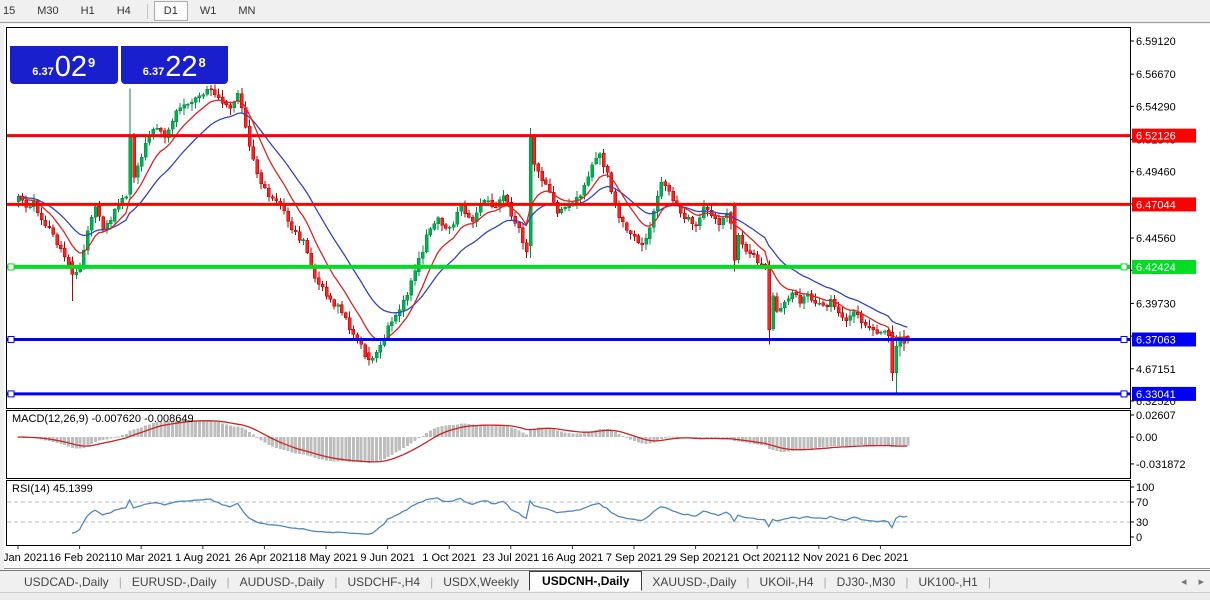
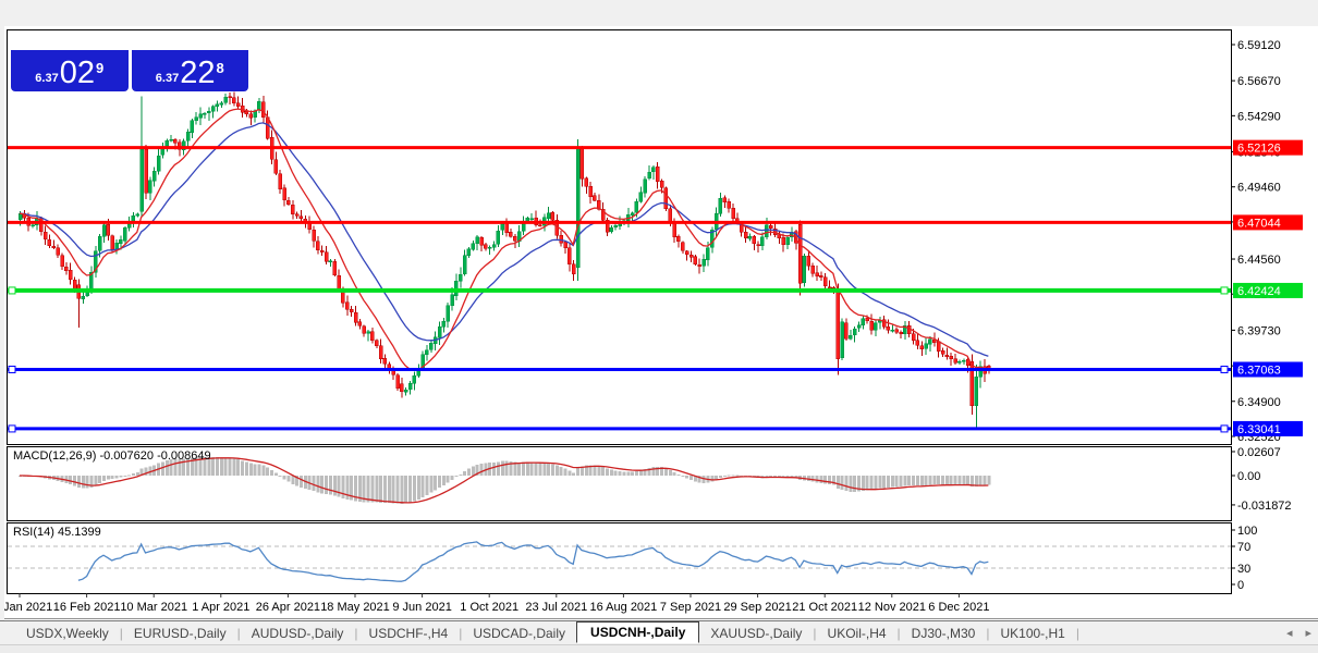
- 15
- M30
- H1
- H4
- D1
- W1
- MN
  6.59120
  6.56670
  6.54290
  6.49460
  6.44560
  6.39730
- 4.67151
+ 6.34900
  6.32520
  0.02607
  0.00
  -0.031872
  100
  70
  30
  0
  6.52126
  6.47044
  6.42424
  6.37063
  6.33041
  Jan 2021
  16 Feb 2021
  10 Mar 2021
- 1 Aug 2021
+ 1 Apr 2021
  26 Apr 2021
  18 May 2021
  9 Jun 2021
  1 Oct 2021
  23 Jul 2021
  16 Aug 2021
  7 Sep 2021
  29 Sep 2021
  21 Oct 2021
  12 Nov 2021
  6 Dec 2021
  6.37
  02
  9
  6.37
  22
  8
  MACD(12,26,9) -0.007620 -0.008649
  RSI(14) 45.1399
- USDCAD-,Daily
+ USDX,Weekly
  |
  EURUSD-,Daily
  |
  AUDUSD-,Daily
  |
  USDCHF-,H4
  |
- USDX,Weekly
+ USDCAD-,Daily
  USDCNH-,Daily
  XAUUSD-,Daily
  |
  UKOil-,H4
  |
  DJ30-,M30
  |
  UK100-,H1
  |
  ◂
  ▸
